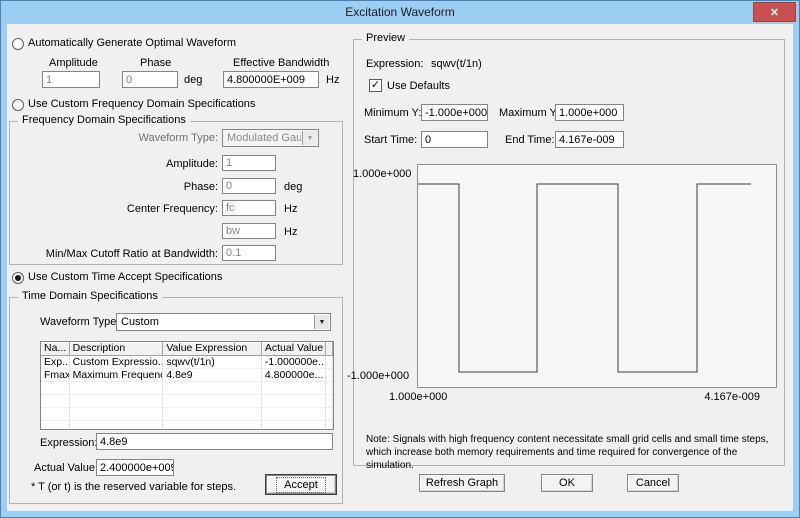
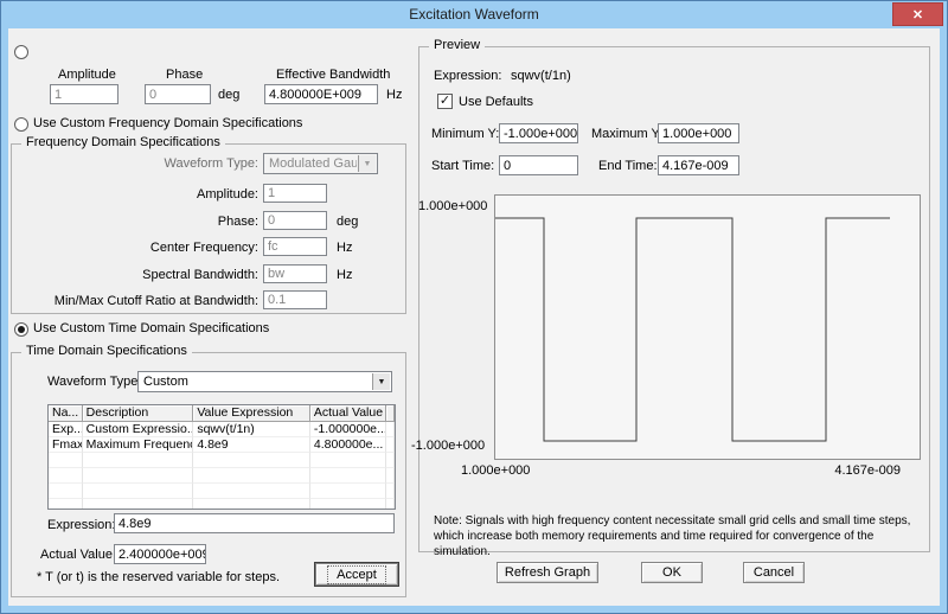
  Excitation Waveform
  ✕
- Automatically Generate Optimal Waveform
  Amplitude
  Phase
  Effective Bandwidth
  1
  0
  deg
  4.800000E+009
  Hz
  Use Custom Frequency Domain Specifications
  Frequency Domain Specifications
  Waveform Type:
  Modulated Gau
  Amplitude:
  1
  Phase:
  0
  deg
  Center Frequency:
  fc
  Hz
+ Spectral Bandwidth:
  bw
  Hz
  Min/Max Cutoff Ratio at Bandwidth:
  0.1
- Use Custom Time Accept Specifications
+ Use Custom Time Domain Specifications
  Time Domain Specifications
  Waveform Type
  Custom
  Na...
  Description
  Value Expression
  Actual Value
  Exp...
  Custom Expressio..
  sqwv(t/1n)
  -1.000000e...
  Fmax
  Maximum Frequenc
  4.8e9
  4.800000e...
  Expression
  4.8e9
  Actual Value
  2.400000e+009
  * T (or t) is the reserved variable for steps.
  Accept
  Preview
  Expression:
  sqwv(t/1n)
  ✓
  Use Defaults
  Minimum Y:
  -1.000e+000
  Maximum Y
  1.000e+000
  Start Time:
  0
  End Time:
  4.167e-009
  1.000e+000
  -1.000e+000
  1.000e+000
  4.167e-009
  Note: Signals with high frequency content necessitate small grid cells and small time steps, which increase both memory requirements and time required for convergence of the simulation.
  Refresh Graph
  OK
  Cancel
